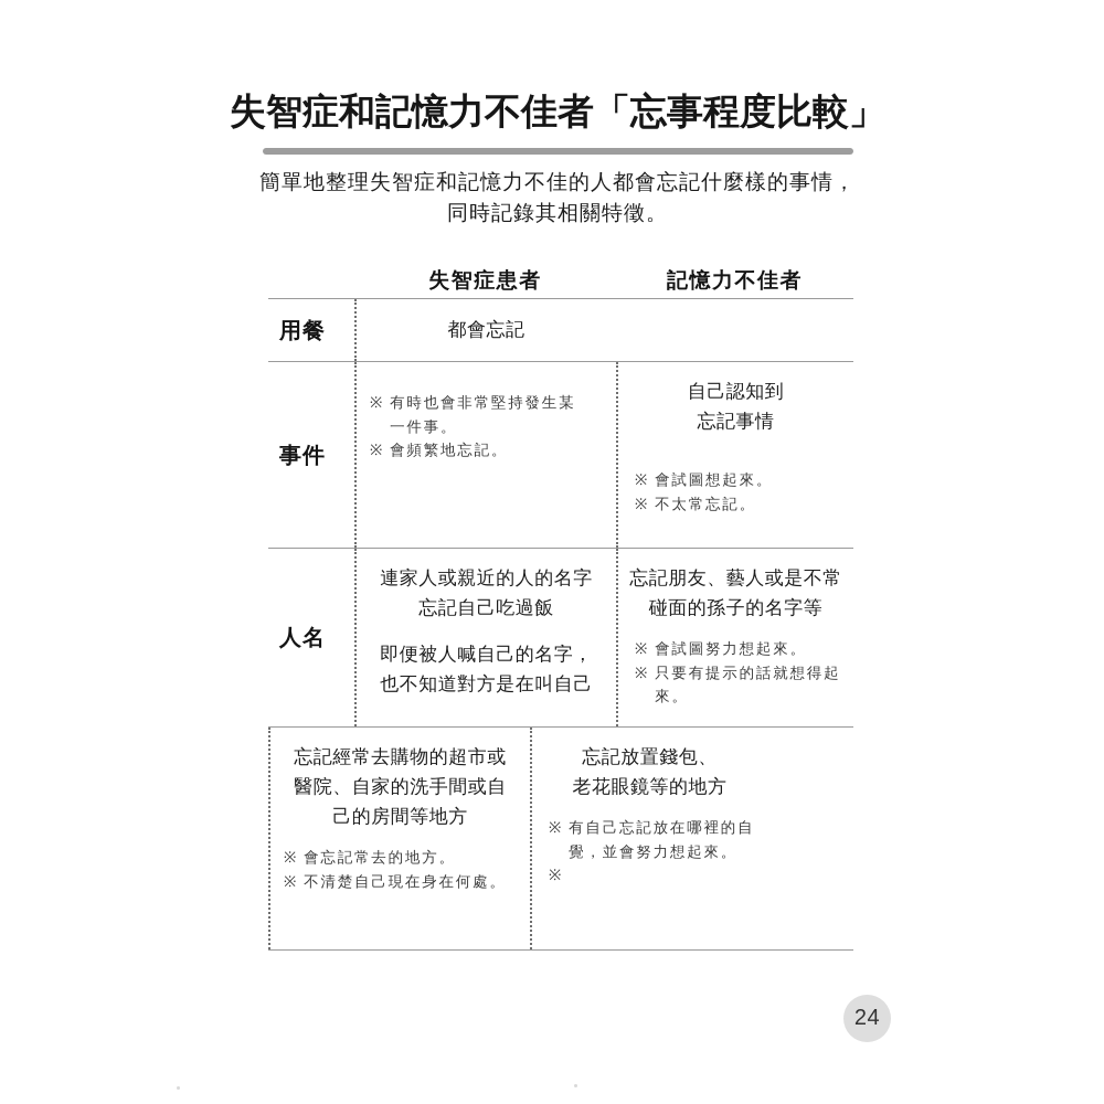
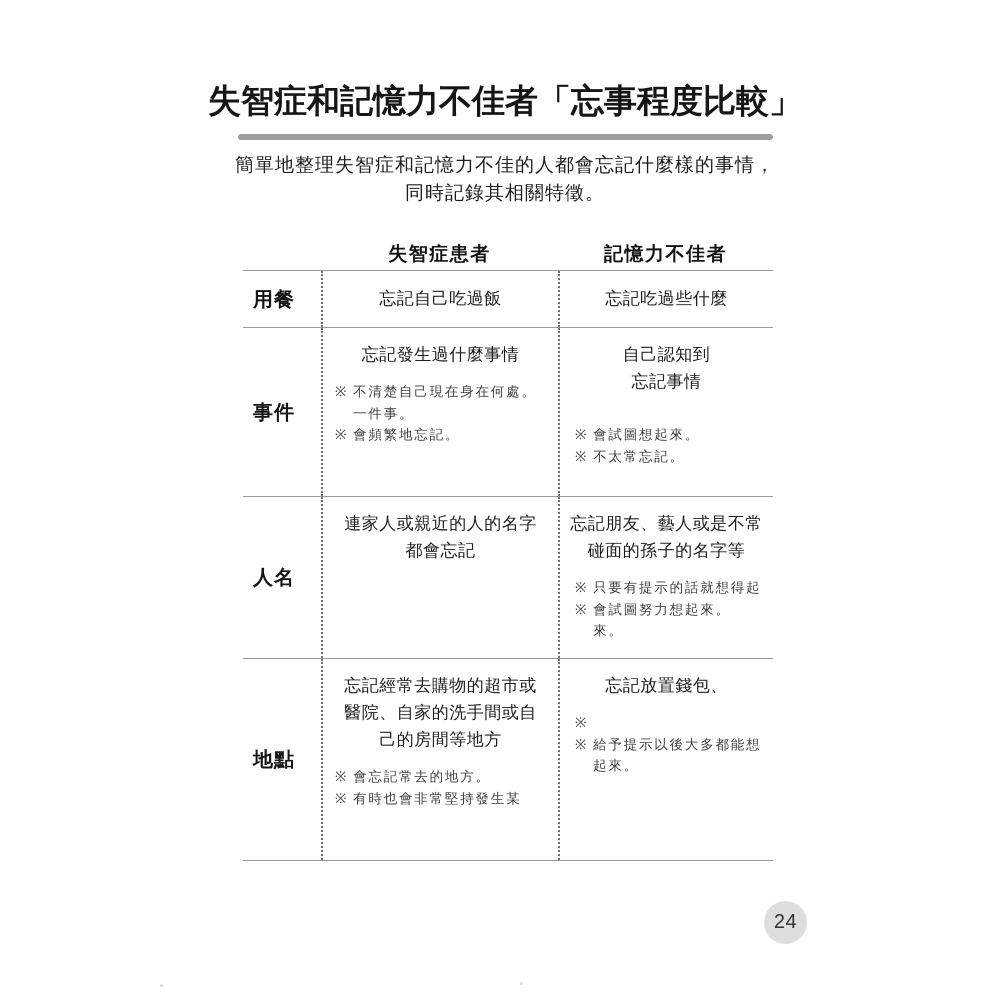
  失智症和記憶力不佳者「忘事程度比較」
  簡單地整理失智症和記憶力不佳的人都會忘記什麼樣的事情，
  同時記錄其相關特徵。
  失智症患者
  記憶力不佳者
  用餐
- 都會忘記
+ 忘記自己吃過飯
+ 忘記吃過些什麼
  事件
+ 忘記發生過什麼事情
  ※
- 有時也會非常堅持發生某
+ 不清楚自己現在身在何處。
  一件事。
  ※
  會頻繁地忘記。
  自己認知到
  忘記事情
  ※
  會試圖想起來。
  ※
  不太常忘記。
  人名
  連家人或親近的人的名字
- 忘記自己吃過飯
+ 都會忘記
- 即便被人喊自己的名字，
- 也不知道對方是在叫自己
  忘記朋友、藝人或是不常
  碰面的孫子的名字等
  ※
- 會試圖努力想起來。
+ 只要有提示的話就想得起
  ※
- 只要有提示的話就想得起
+ 會試圖努力想起來。
  來。
+ 地點
  忘記經常去購物的超市或
  醫院、自家的洗手間或自
  己的房間等地方
  ※
  會忘記常去的地方。
  ※
- 不清楚自己現在身在何處。
+ 有時也會非常堅持發生某
  忘記放置錢包、
- 老花眼鏡等的地方
  ※
- 有自己忘記放在哪裡的自
- 覺，並會努力想起來。
  ※
+ 給予提示以後大多都能想
+ 起來。
  24
